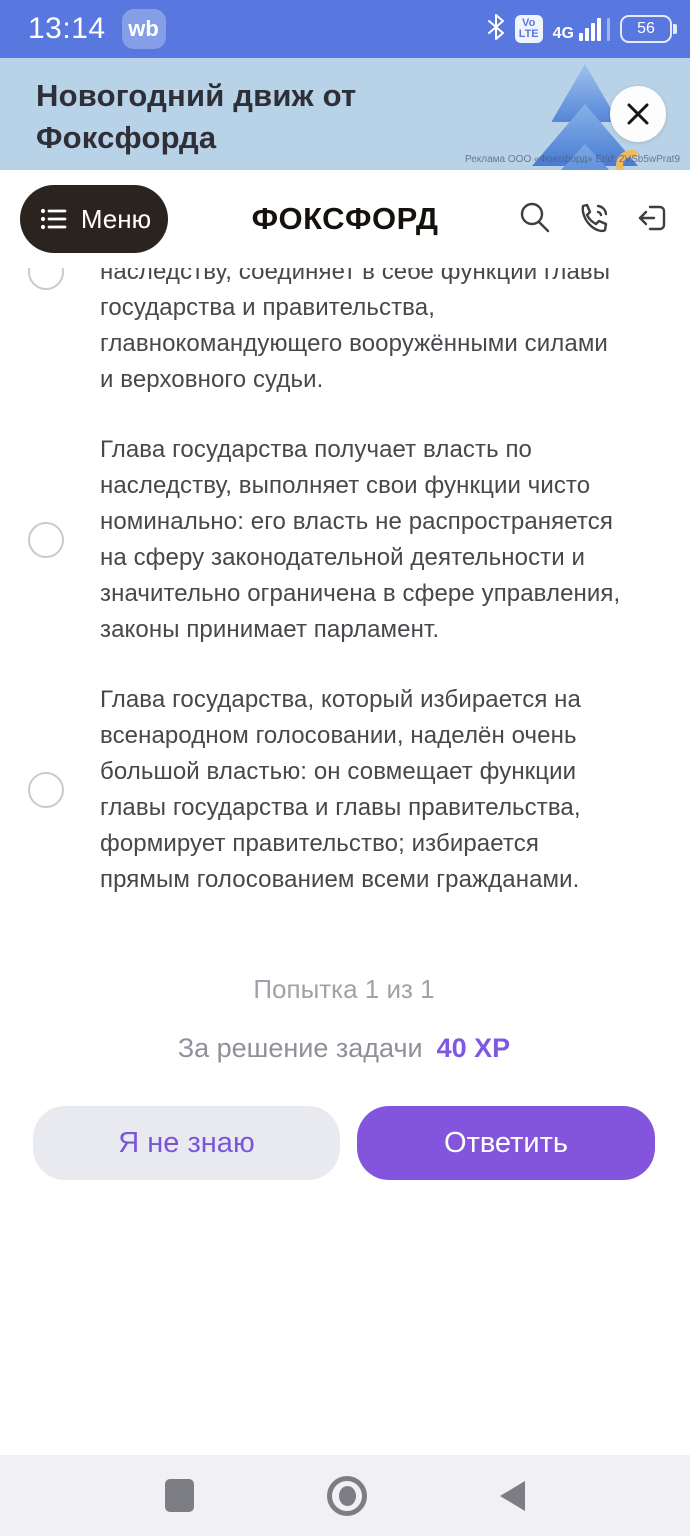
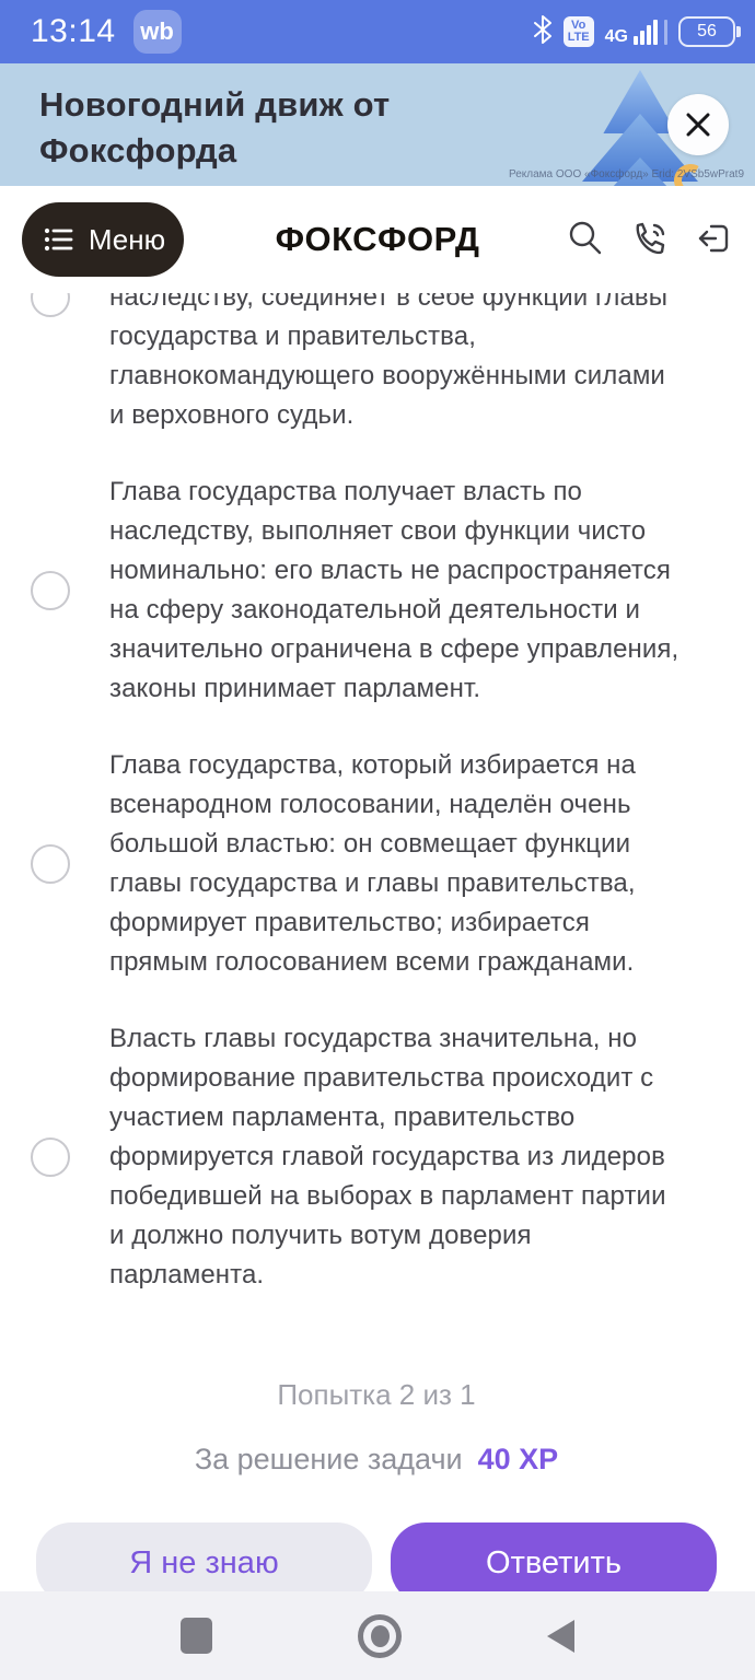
  13:14
  wb
  Vo
  LTE
  4G
  56
  Новогодний движ от
  Фоксфорда
  Реклама ООО «Фоксфорд» Erid: 2VSb5wPrat9
  Меню
  ФОКСФОРД
  наследству, соединяет в себе функции главы
  государства и правительства,
  главнокомандующего вооружёнными силами
  и верховного судьи.
  Глава государства получает власть по
  наследству, выполняет свои функции чисто
  номинально: его власть не распространяется
  на сферу законодательной деятельности и
  значительно ограничена в сфере управления,
  законы принимает парламент.
  Глава государства, который избирается на
  всенародном голосовании, наделён очень
  большой властью: он совмещает функции
  главы государства и главы правительства,
  формирует правительство; избирается
  прямым голосованием всеми гражданами.
+ Власть главы государства значительна, но
+ формирование правительства происходит с
+ участием парламента, правительство
+ формируется главой государства из лидеров
+ победившей на выборах в парламент партии
+ и должно получить вотум доверия
+ парламента.
- Попытка 1 из 1
+ Попытка 2 из 1
  За решение задачи 40 XP
  Я не знаю
  Ответить
